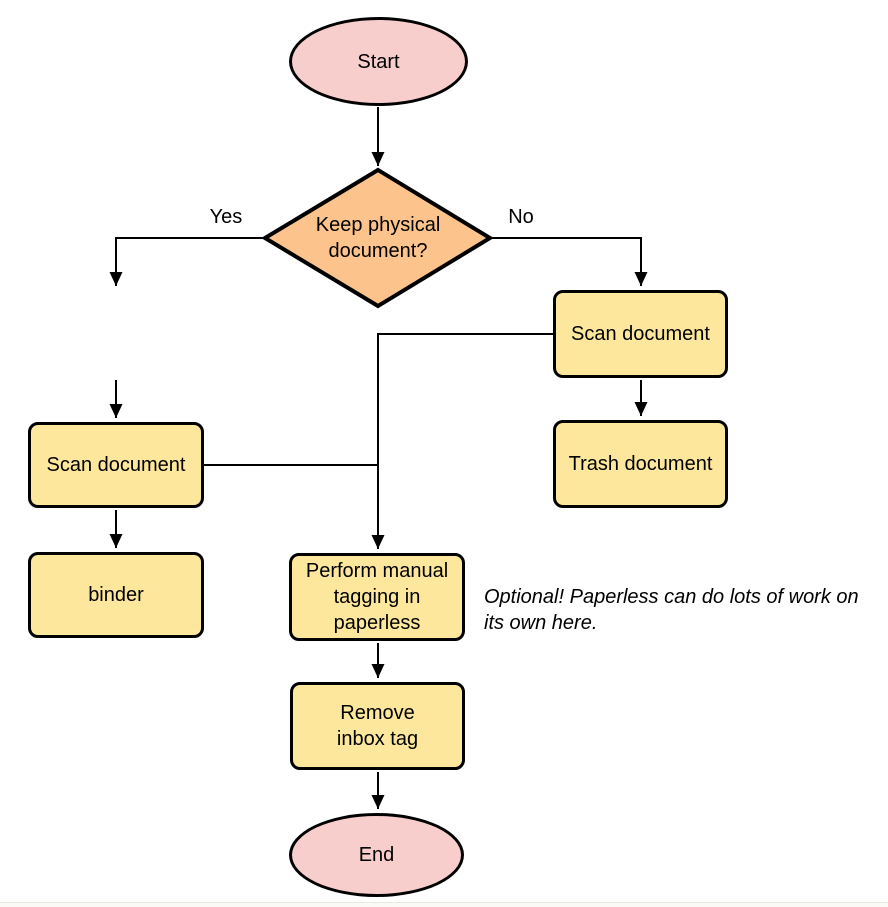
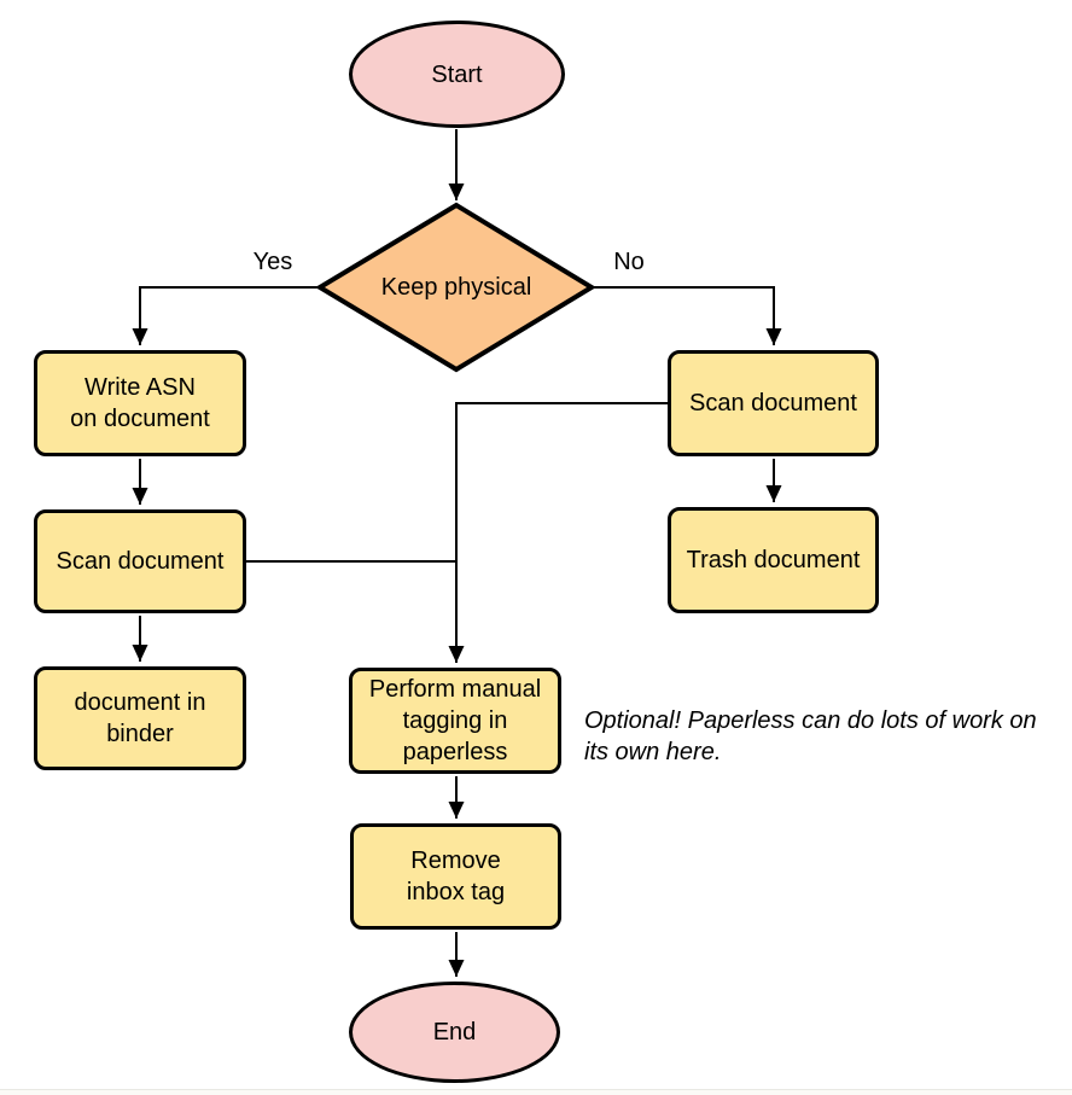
  Start
  Keep physical
- document?
  Yes
  No
+ Write ASN
+ on document
  Scan document
+ document in
  binder
  Scan document
  Trash document
  Perform manual
  tagging in
  paperless
  Remove
  inbox tag
  End
  Optional! Paperless can do lots of work on
  its own here.
